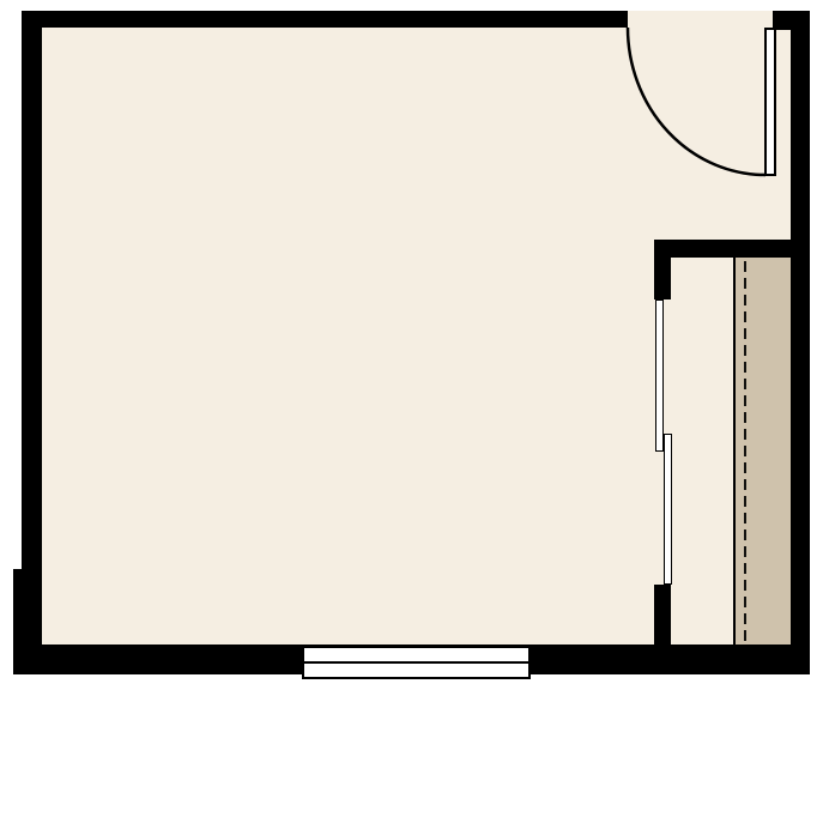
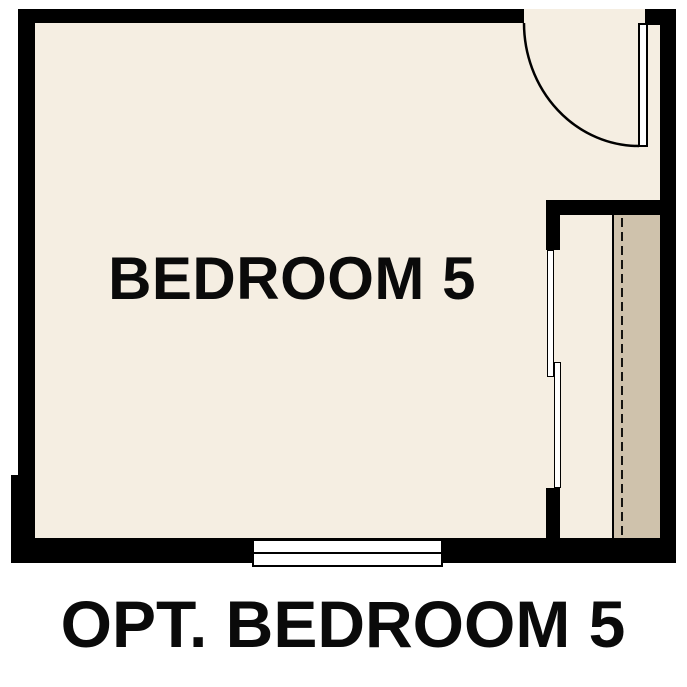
+ BEDROOM 5
+ OPT. BEDROOM 5
